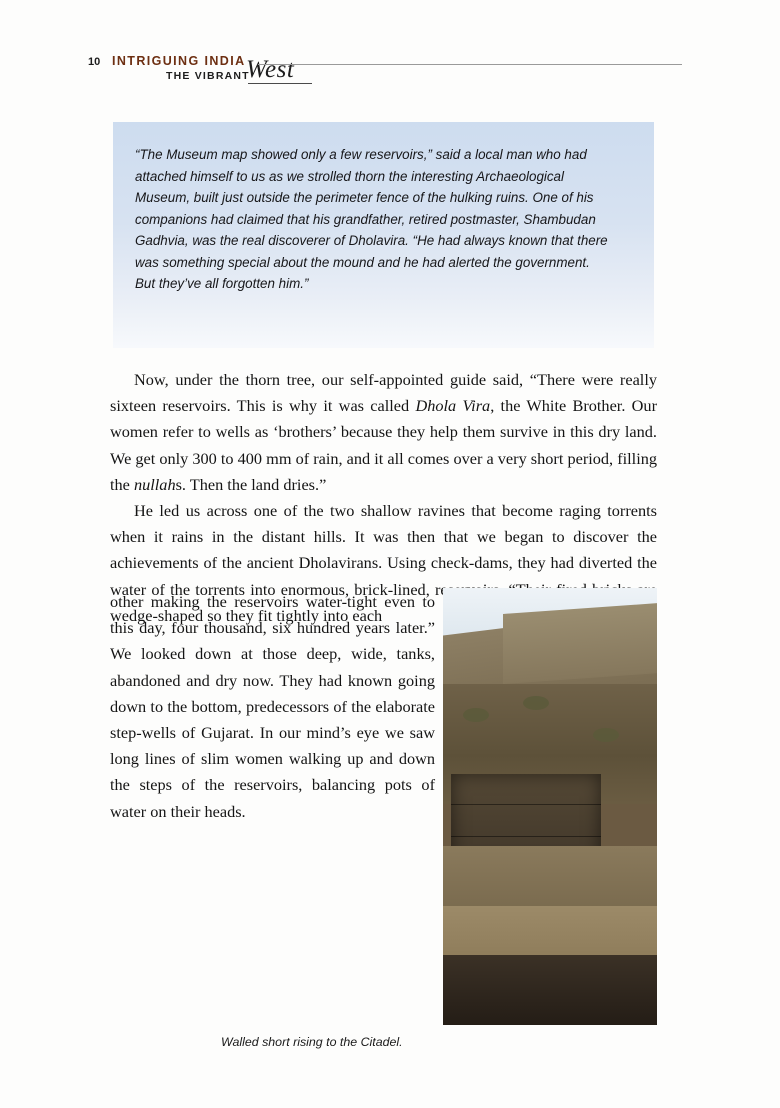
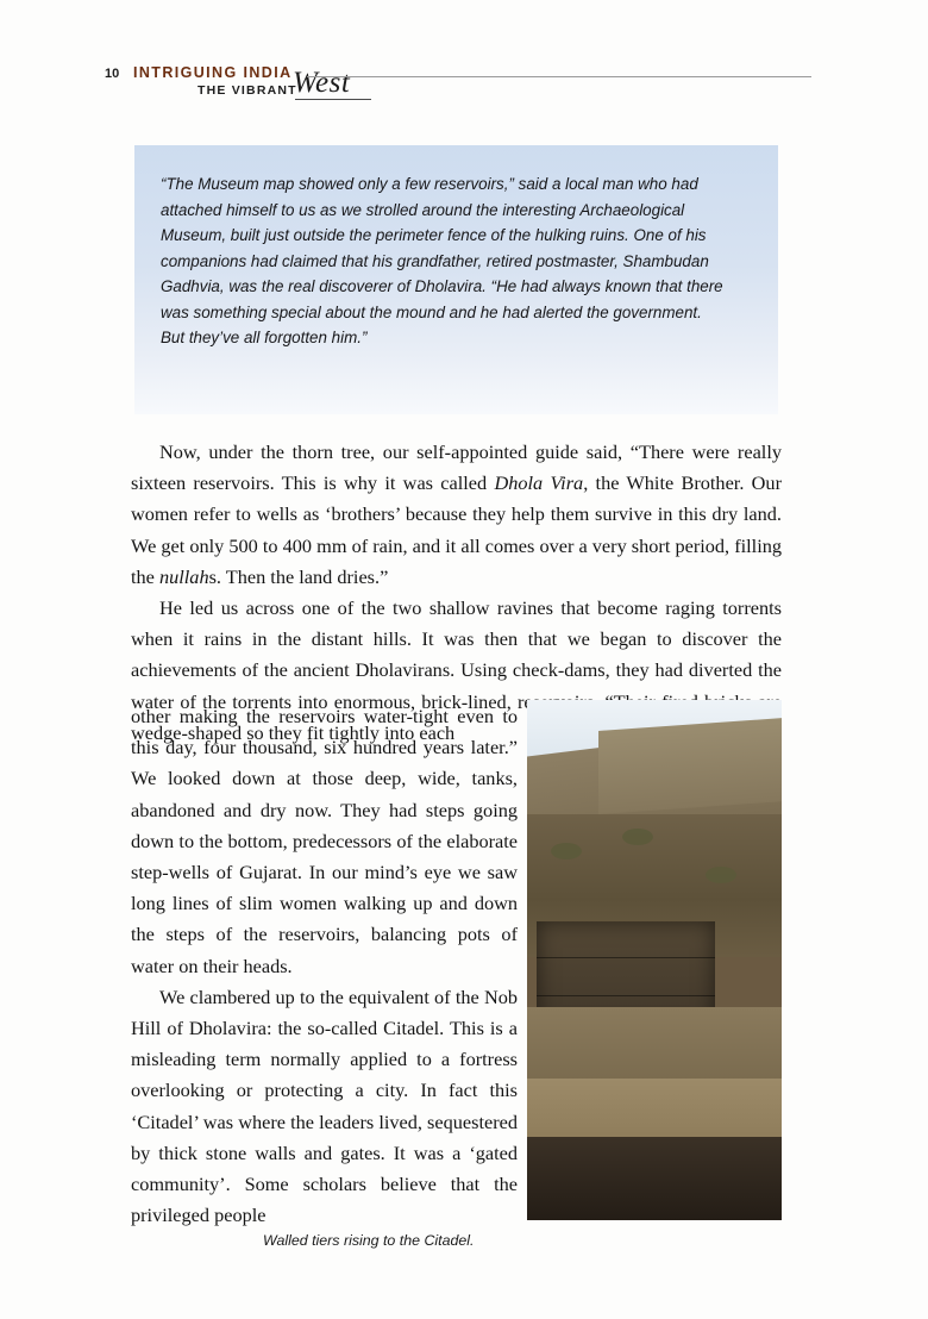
  10
  INTRIGUING INDIA
  THE VIBRANT
  West
- “The Museum map showed only a few reservoirs,” said a local man who had attached himself to us as we strolled thorn the interesting Archaeological Museum, built just outside the perimeter fence of the hulking ruins. One of his companions had claimed that his grandfather, retired postmaster, Shambudan Gadhvia, was the real discoverer of Dholavira. “He had always known that there was something special about the mound and he had alerted the government. But they’ve all forgotten him.”
+ “The Museum map showed only a few reservoirs,” said a local man who had attached himself to us as we strolled around the interesting Archaeological Museum, built just outside the perimeter fence of the hulking ruins. One of his companions had claimed that his grandfather, retired postmaster, Shambudan Gadhvia, was the real discoverer of Dholavira. “He had always known that there was something special about the mound and he had alerted the government. But they’ve all forgotten him.”
- Now, under the thorn tree, our self-appointed guide said, “There were really sixteen reservoirs. This is why it was called Dhola Vira, the White Brother. Our women refer to wells as ‘brothers’ because they help them survive in this dry land. We get only 300 to 400 mm of rain, and it all comes over a very short period, filling the nullahs. Then the land dries.”
+ Now, under the thorn tree, our self-appointed guide said, “There were really sixteen reservoirs. This is why it was called Dhola Vira, the White Brother. Our women refer to wells as ‘brothers’ because they help them survive in this dry land. We get only 500 to 400 mm of rain, and it all comes over a very short period, filling the nullahs. Then the land dries.”
  He led us across one of the two shallow ravines that become raging torrents when it rains in the distant hills. It was then that we began to discover the achievements of the ancient Dholavirans. Using check-dams, they had diverted the water of the torrents into enormous, brick-lined, r wedge-shaped so they fit tightly into each
- other making the reservoirs water-tight even to this day, four thousand, six hundred years later.” We looked down at those deep, wide, tanks, abandoned and dry now. They had known going down to the bottom, predecessors of the elaborate step-wells of Gujarat. In our mind’s eye we saw long lines of slim women walking up and down the steps of the reservoirs, balancing pots of water on their heads.
+ other making the reservoirs water-tight even to this day, four thousand, six hundred years later.” We looked down at those deep, wide, tanks, abandoned and dry now. They had steps going down to the bottom, predecessors of the elaborate step-wells of Gujarat. In our mind’s eye we saw long lines of slim women walking up and down the steps of the reservoirs, balancing pots of water on their heads.
+ We clambered up to the equivalent of the Nob Hill of Dholavira: the so-called Citadel. This is a misleading term normally applied to a fortress overlooking or protecting a city. In fact this ‘Citadel’ was where the leaders lived, sequestered by thick stone walls and gates. It was a ‘gated community’. Some scholars believe that the privileged people
- Walled short rising to the Citadel.
+ Walled tiers rising to the Citadel.
